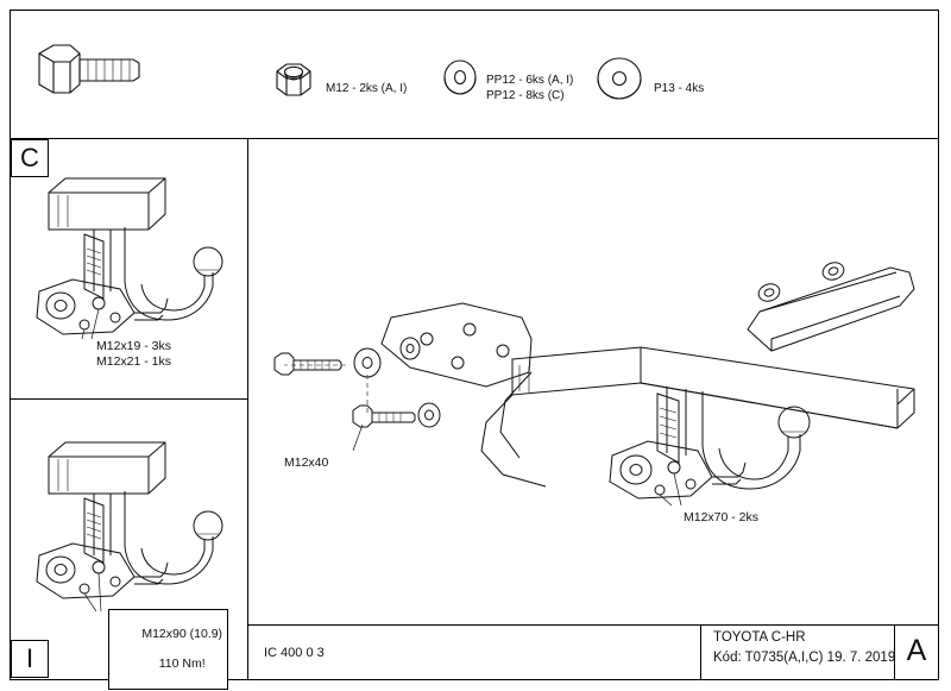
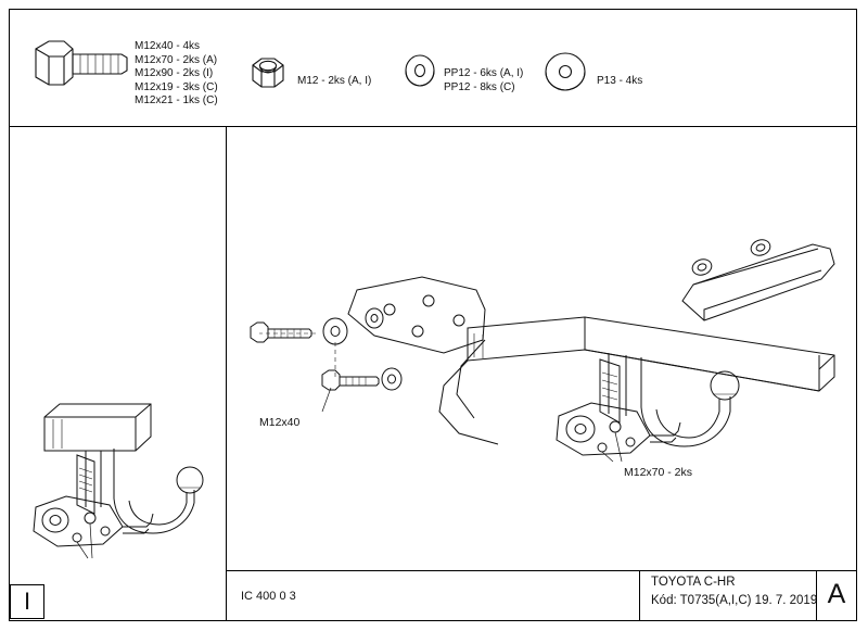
+ M12x40 - 4ks
+ M12x70 - 2ks (A)
+ M12x90 - 2ks (I)
+ M12x19 - 3ks (C)
+ M12x21 - 1ks (C)
  M12 - 2ks (A, I)
  PP12 - 6ks (A, I)
  PP12 - 8ks (C)
  P13 - 4ks
- C
- M12x19 - 3ks
- M12x21 - 1ks
  I
- M12x90 (10.9)
- 110 Nm!
  M12x40
  M12x70 - 2ks
  IC 400 0 3
  TOYOTA C-HR
  Kód: T0735(A,I,C) 19. 7. 2019
  A
